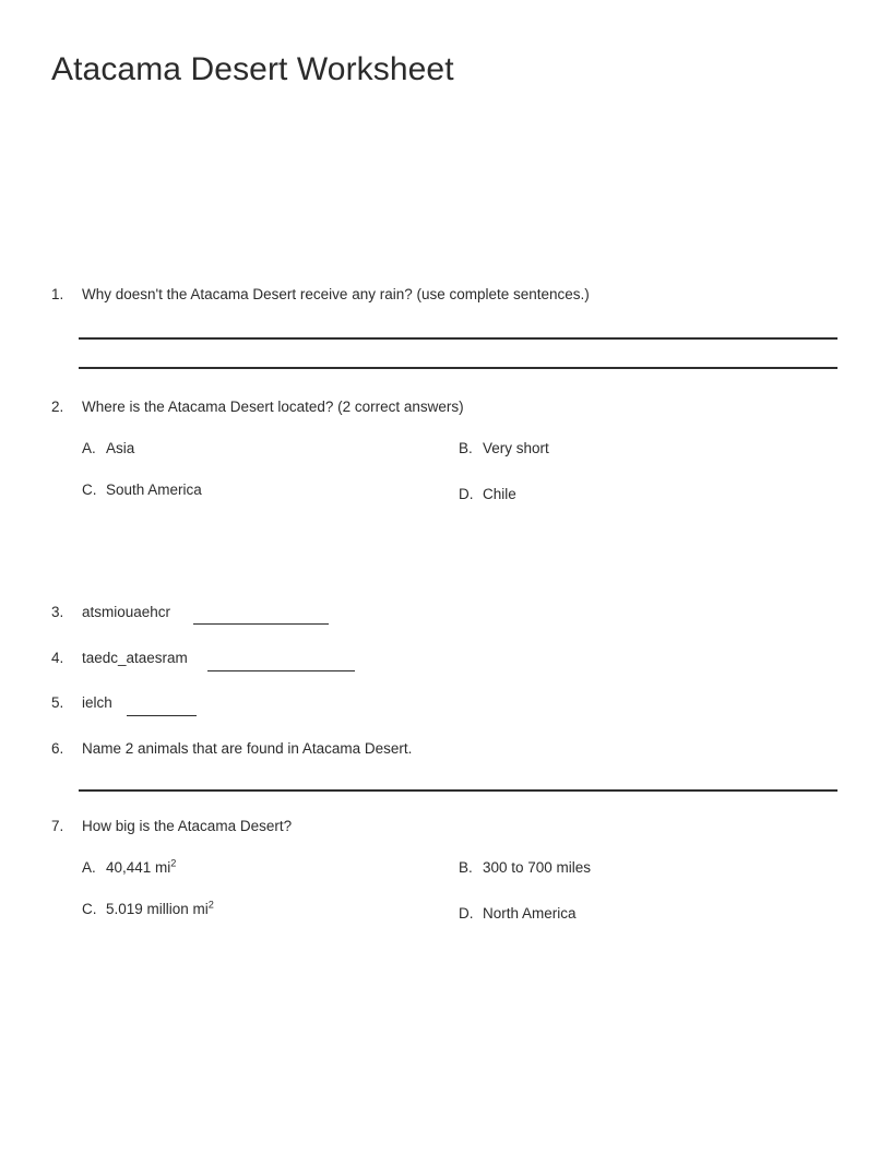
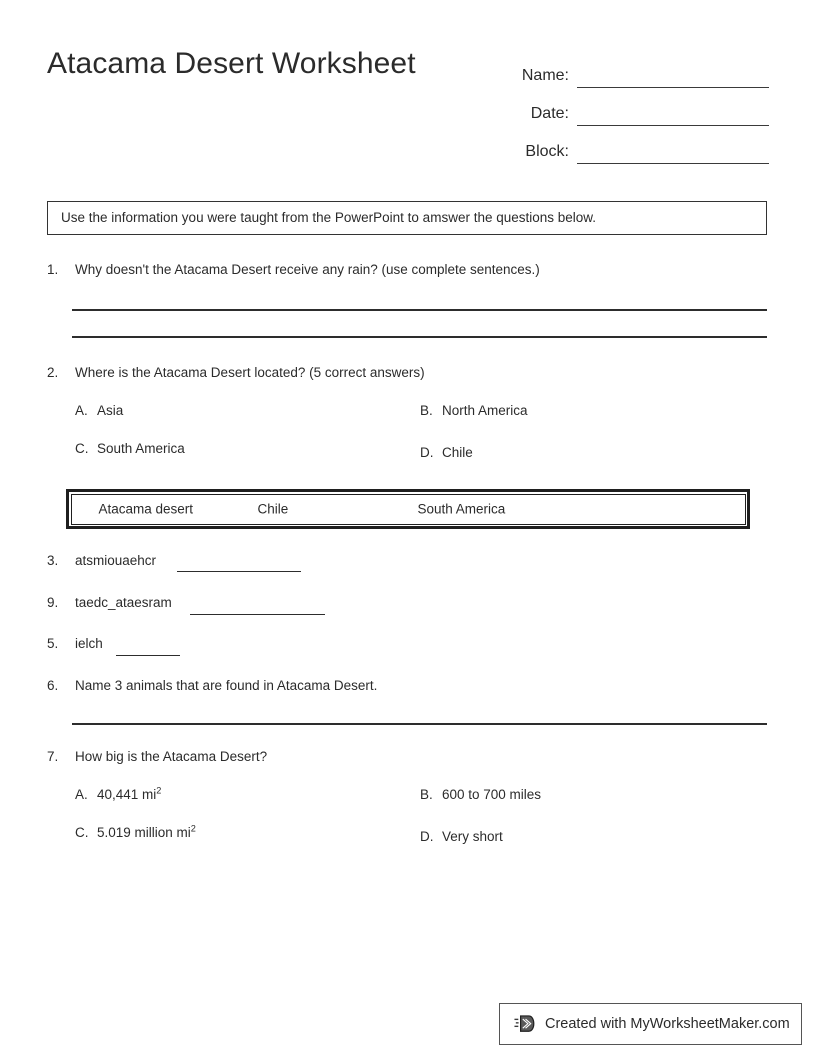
  Atacama Desert Worksheet
+ Name:
+ Date:
+ Block:
+ Use the information you were taught from the PowerPoint to amswer the questions below.
  1.
  Why doesn't the Atacama Desert receive any rain? (use complete sentences.)
  2.
- Where is the Atacama Desert located? (2 correct answers)
+ Where is the Atacama Desert located? (5 correct answers)
  A. Asia
- B. Very short
+ B. North America
  C. South America
  D. Chile
+ Atacama desert
+ Chile
+ South America
  3.
  atsmiouaehcr
- 4.
+ 9.
  taedc_ataesram
  5.
  ielch
  6.
- Name 2 animals that are found in Atacama Desert.
+ Name 3 animals that are found in Atacama Desert.
  7.
  How big is the Atacama Desert?
  A. 40,441 mi2
- B. 300 to 700 miles
+ B. 600 to 700 miles
  C. 5.019 million mi2
- D. North America
+ D. Very short
+ Created with MyWorksheetMaker.com
